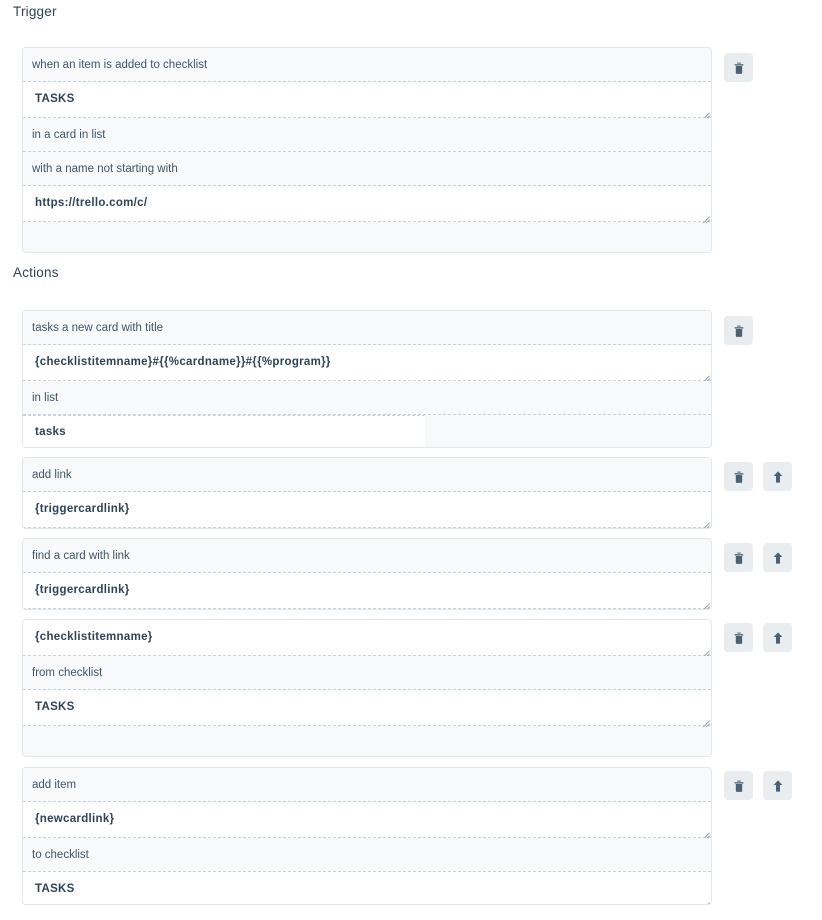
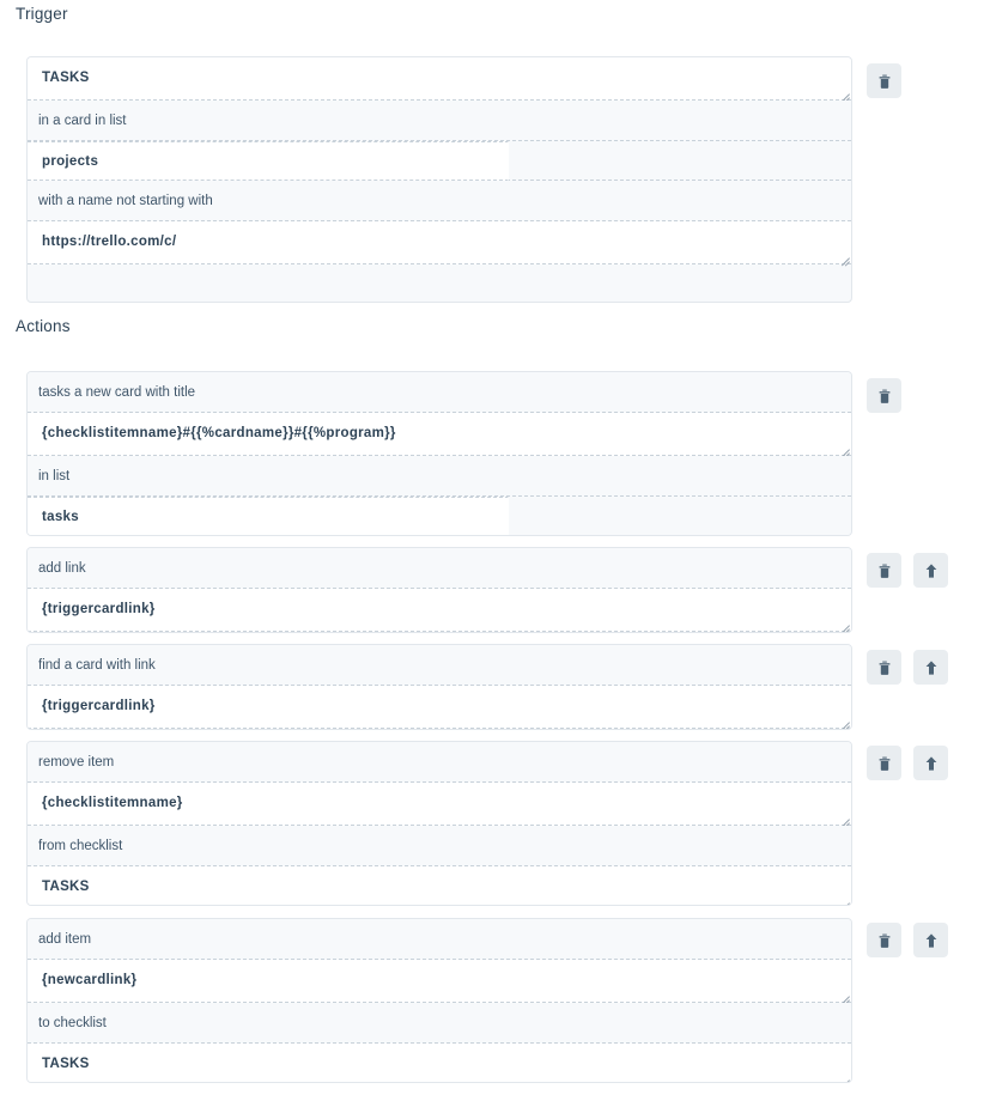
  Trigger
  Actions
- when an item is added to checklist
  TASKS
  in a card in list
+ projects
  with a name not starting with
  https://trello.com/c/
  tasks a new card with title
  {checklistitemname}#{{%cardname}}#{{%program}}
  in list
  tasks
  add link
  {triggercardlink}
  find a card with link
  {triggercardlink}
+ remove item
  {checklistitemname}
  from checklist
  TASKS
  add item
  {newcardlink}
  to checklist
  TASKS
